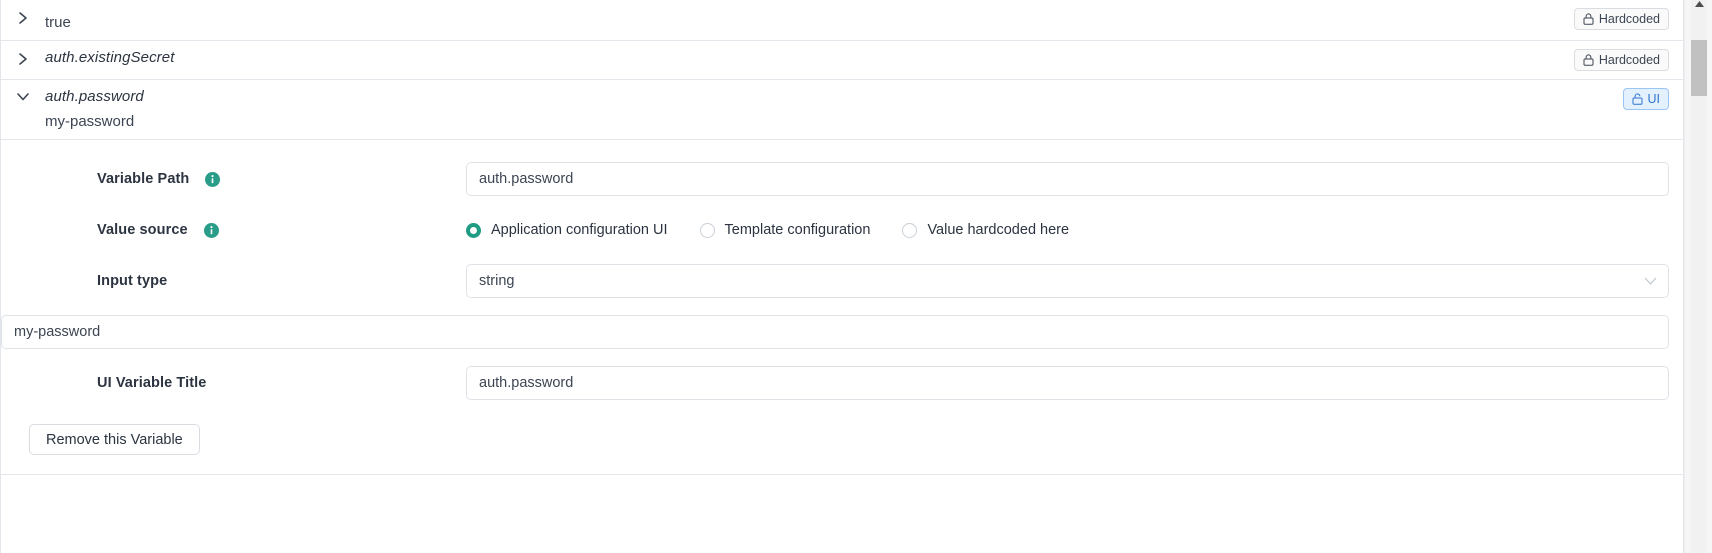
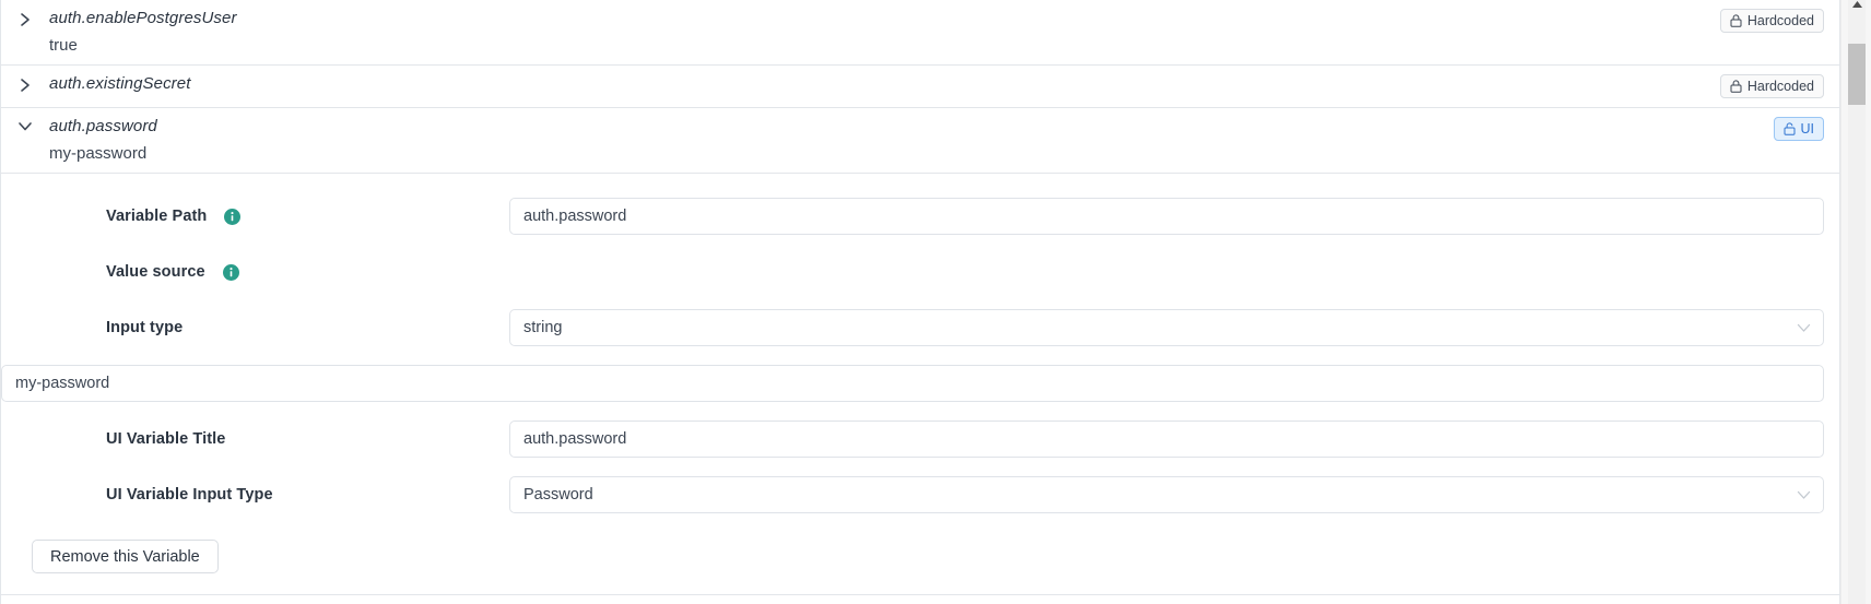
+ auth.enablePostgresUser
  true
  Hardcoded
  auth.existingSecret
  Hardcoded
  auth.password
  my-password
  UI
  Variable Path
  auth.password
  Value source
- Application configuration UI
- Template configuration
- Value hardcoded here
  Input type
  string
  my-password
  UI Variable Title
  auth.password
+ UI Variable Input Type
+ Password
  Remove this Variable
